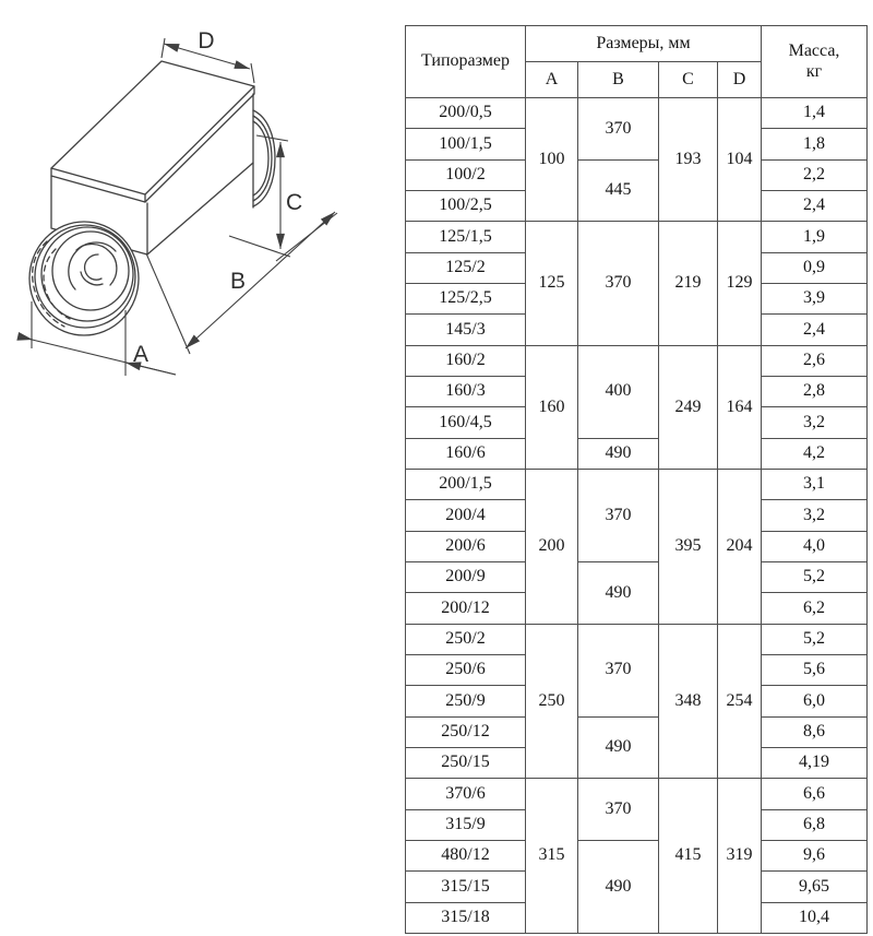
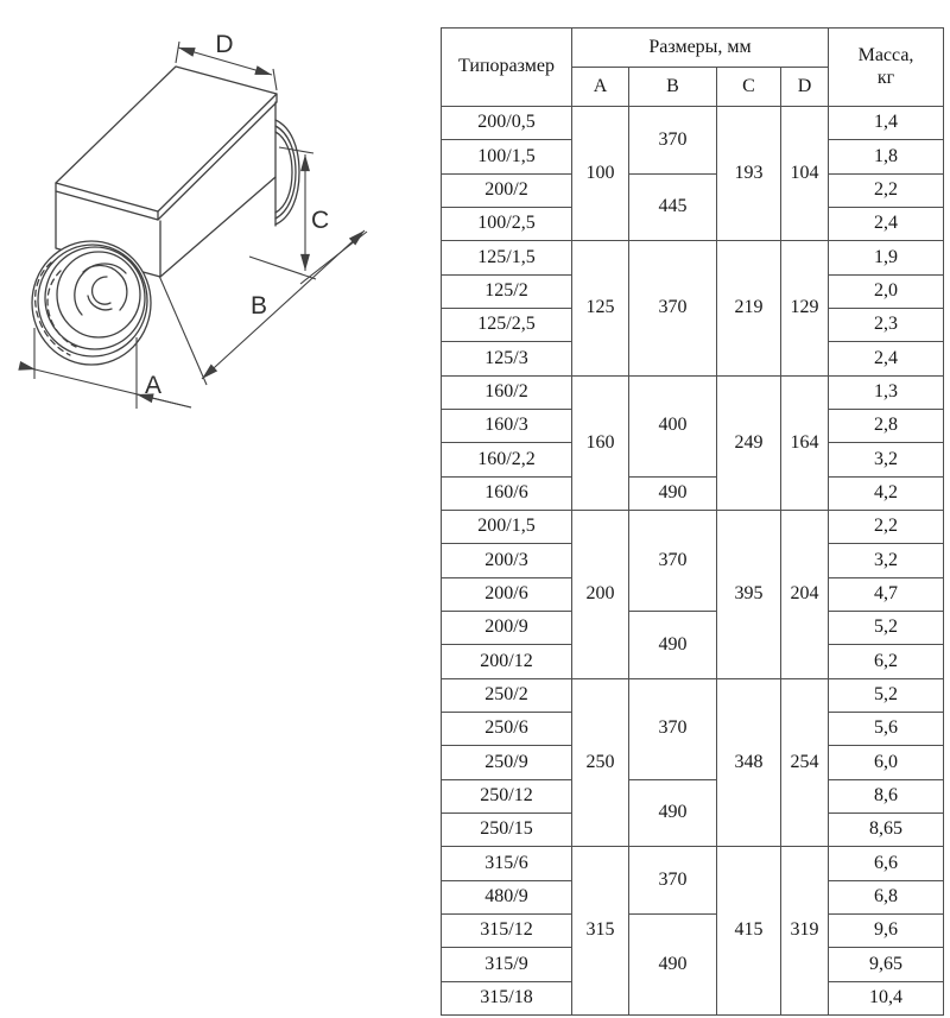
  D
  C
  B
  A
  Типоразмер	Размеры, мм	Масса, кг
  A	B	C	D
  200/0,5	100	370	193	104	1,4
  100/1,5	1,8
- 100/2	445	2,2
+ 200/2	445	2,2
  100/2,5	2,4
  125/1,5	125	370	219	129	1,9
- 125/2	0,9
+ 125/2	2,0
- 125/2,5	3,9
+ 125/2,5	2,3
- 145/3	2,4
+ 125/3	2,4
- 160/2	160	400	249	164	2,6
+ 160/2	160	400	249	164	1,3
  160/3	2,8
- 160/4,5	3,2
+ 160/2,2	3,2
  160/6	490	4,2
- 200/1,5	200	370	395	204	3,1
+ 200/1,5	200	370	395	204	2,2
- 200/4	3,2
+ 200/3	3,2
- 200/6	4,0
+ 200/6	4,7
  200/9	490	5,2
  200/12	6,2
  250/2	250	370	348	254	5,2
  250/6	5,6
  250/9	6,0
  250/12	490	8,6
- 250/15	4,19
+ 250/15	8,65
- 370/6	315	370	415	319	6,6
+ 315/6	315	370	415	319	6,6
- 315/9	6,8
+ 480/9	6,8
- 480/12	490	9,6
+ 315/12	490	9,6
- 315/15	9,65
+ 315/9	9,65
  315/18	10,4
